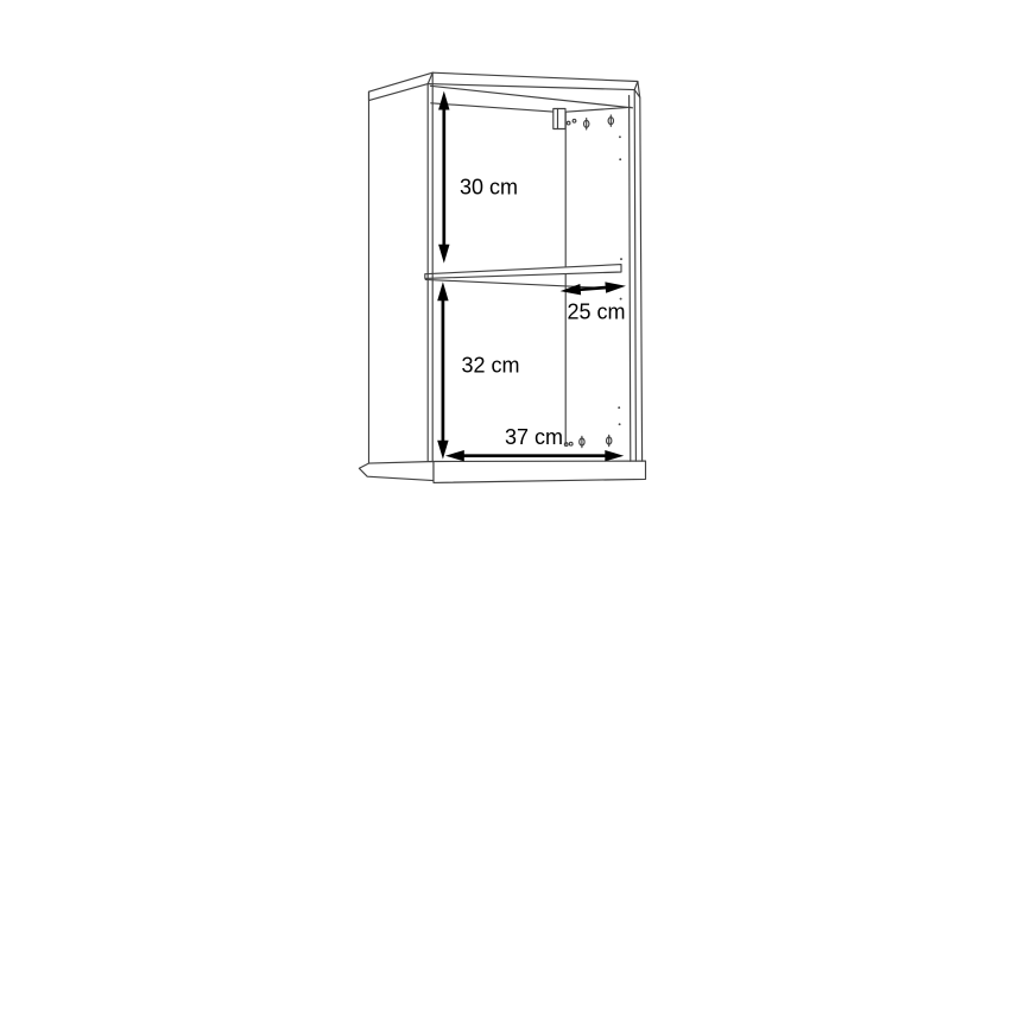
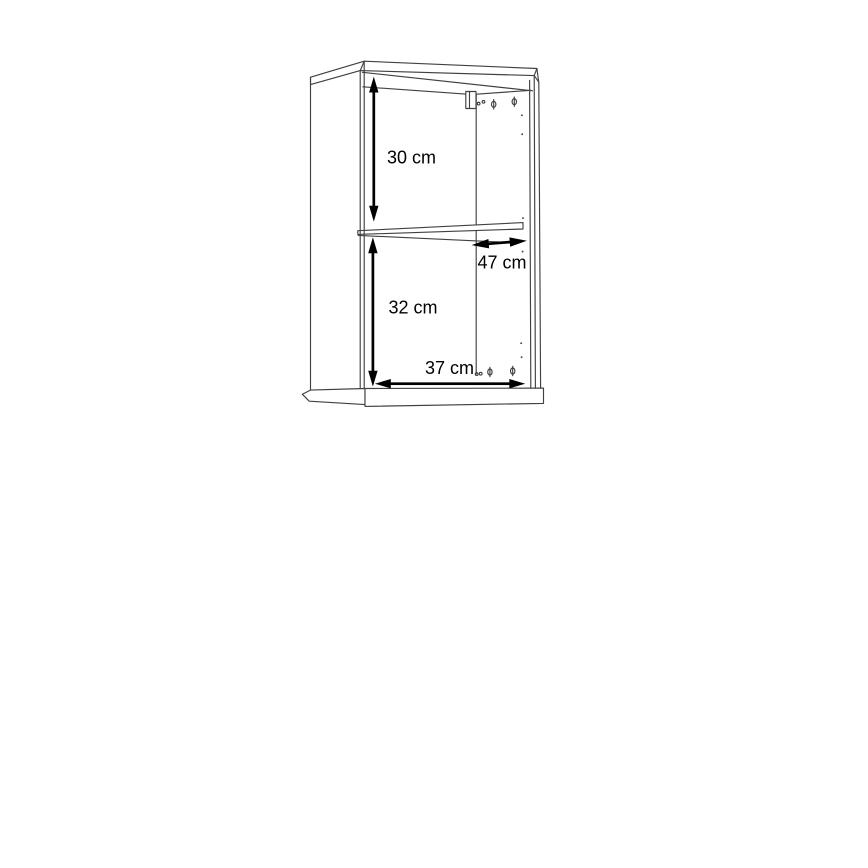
  30 cm
- 25 cm
+ 47 cm
  32 cm
  37 cm
